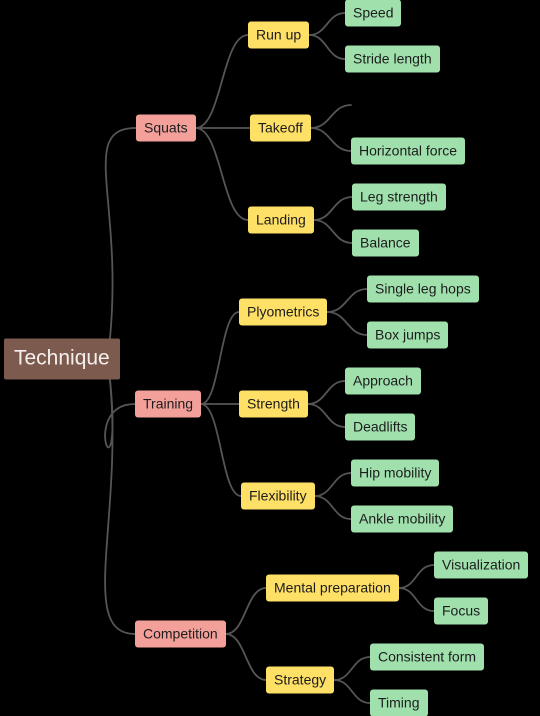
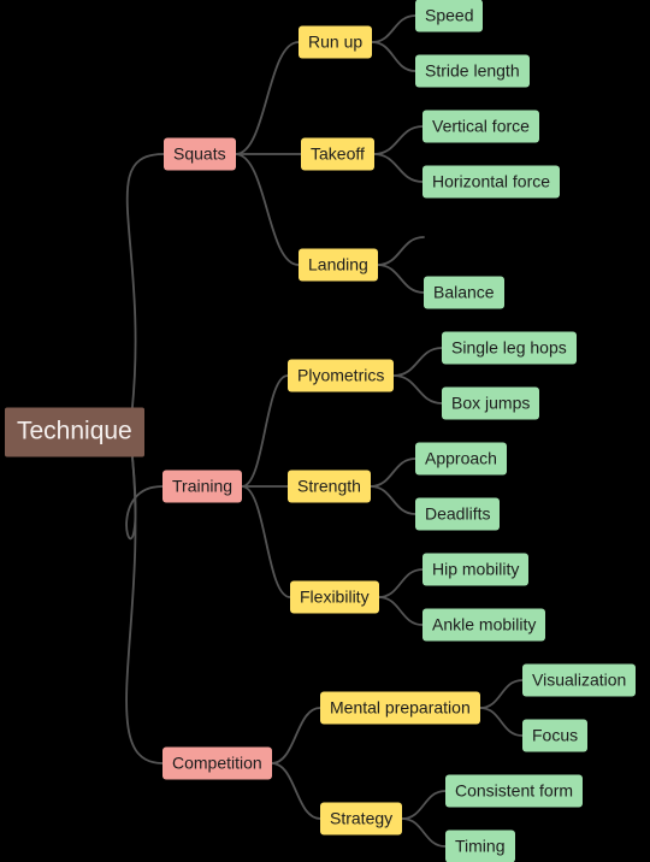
  Technique
  Squats
  Run up
  Speed
  Stride length
  Takeoff
+ Vertical force
  Horizontal force
  Landing
- Leg strength
  Balance
  Training
  Plyometrics
  Single leg hops
  Box jumps
  Strength
  Approach
  Deadlifts
  Flexibility
  Hip mobility
  Ankle mobility
  Competition
  Mental preparation
  Visualization
  Focus
  Strategy
  Consistent form
  Timing
